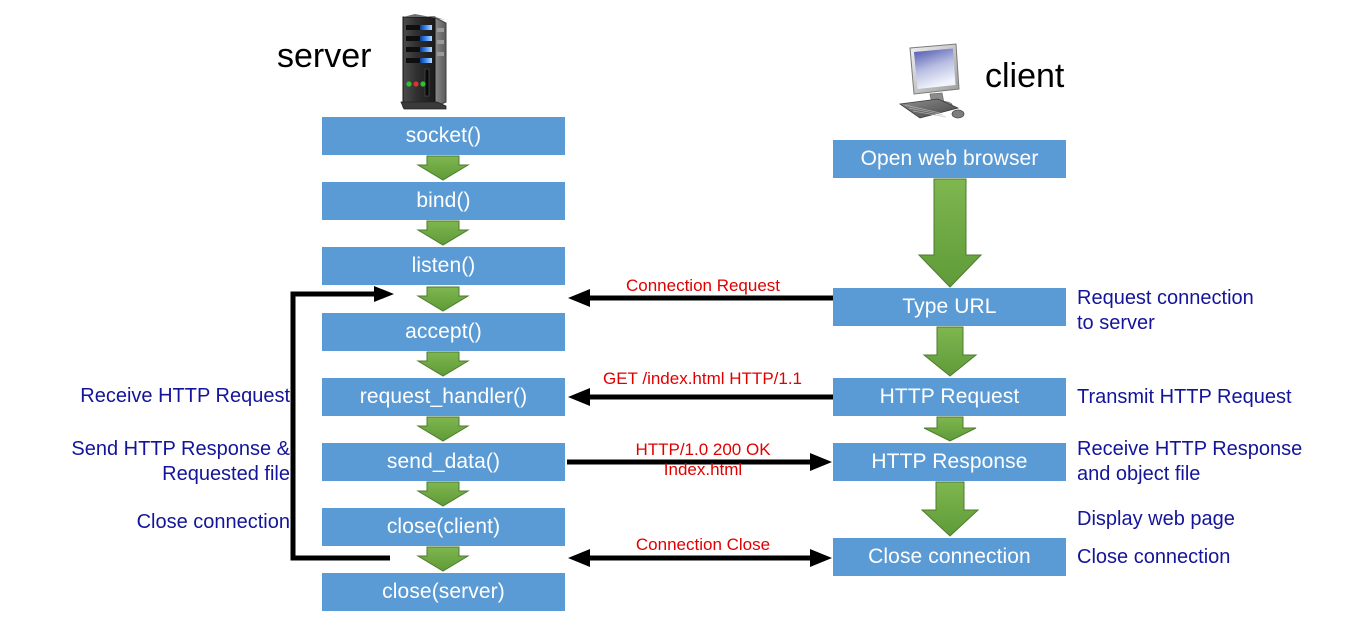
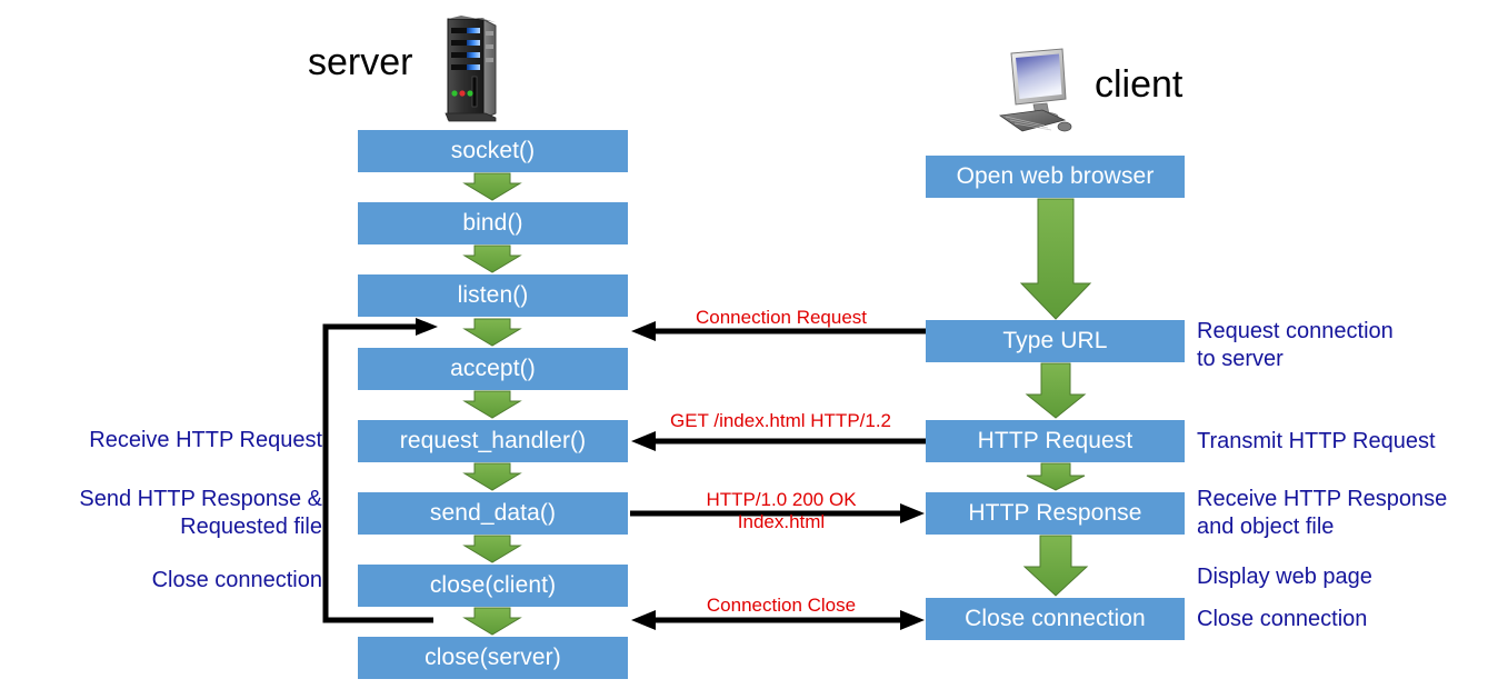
  server
  client
  socket()
  bind()
  listen()
  accept()
  request_handler()
  send_data()
  close(client)
  close(server)
  Open web browser
  Type URL
  HTTP Request
  HTTP Response
  Close connection
  Connection Request
- GET /index.html HTTP/1.1
+ GET /index.html HTTP/1.2
  HTTP/1.0 200 OK
  Index.html
  Connection Close
  Receive HTTP Request
  Send HTTP Response &
  Requested file
  Close connection
  Request connection
  to server
  Transmit HTTP Request
  Receive HTTP Response
  and object file
  Display web page
  Close connection
